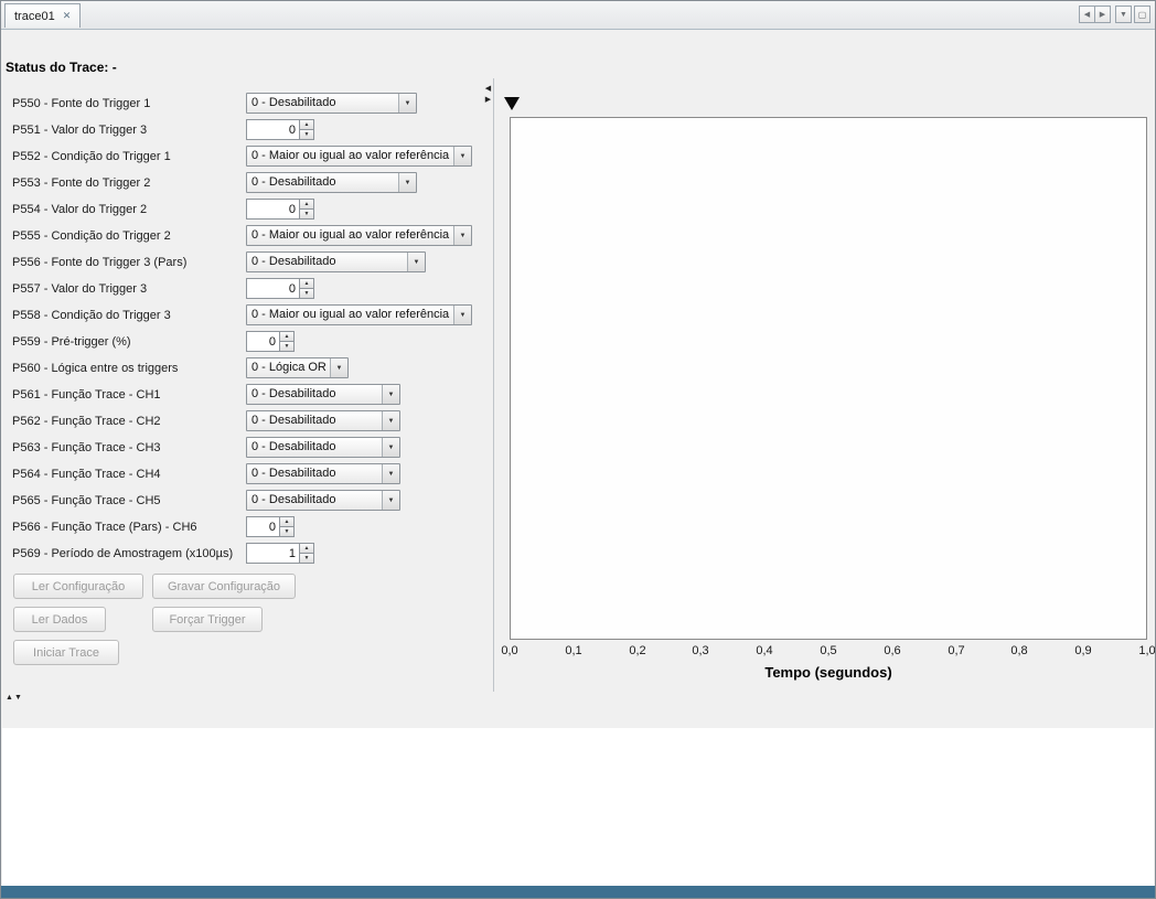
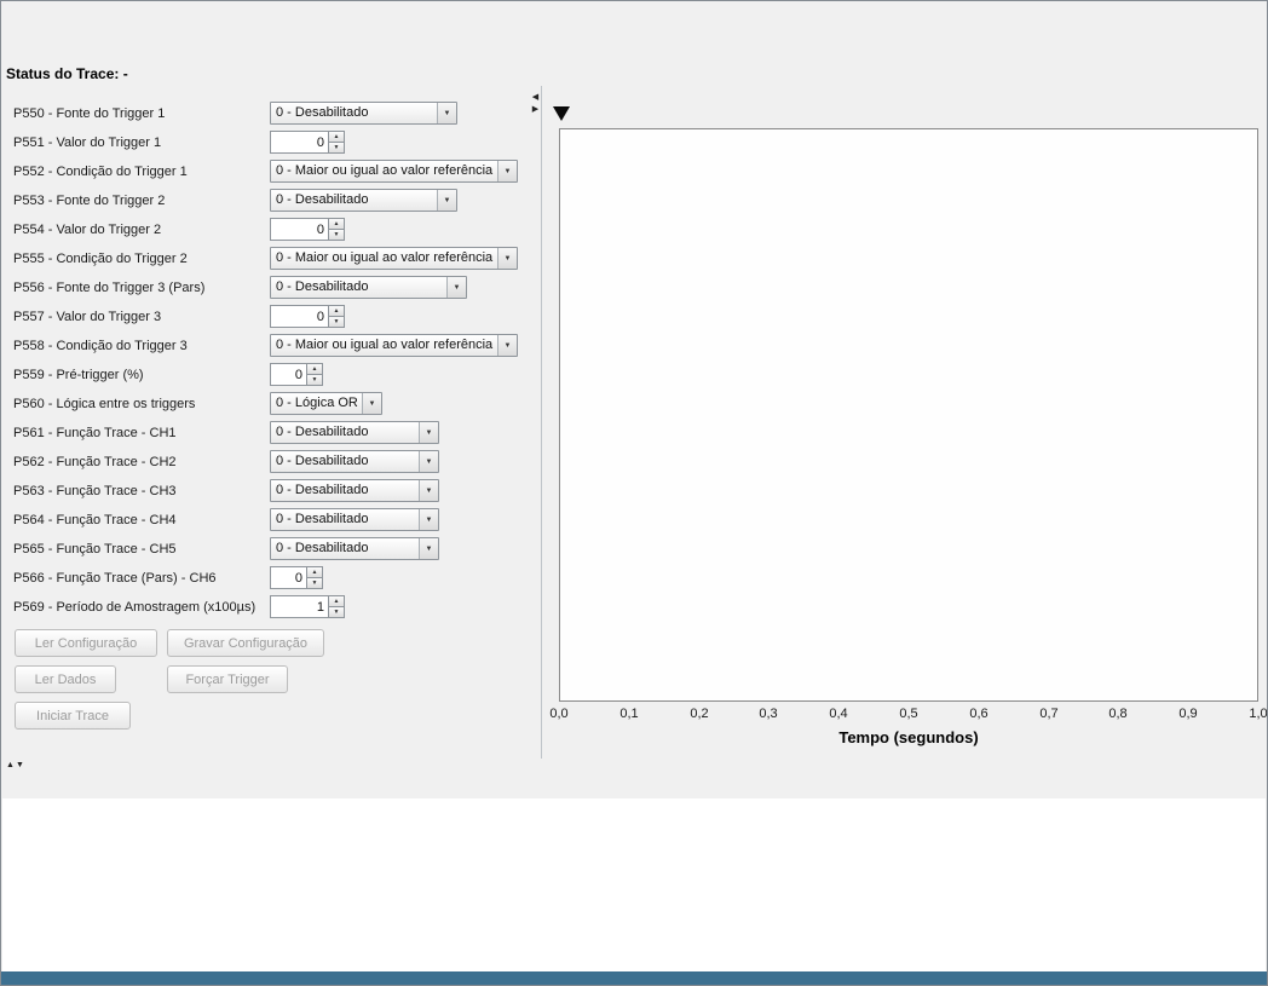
- trace01
- ✕
- ▢
  Status do Trace: -
  P550 - Fonte do Trigger 1
  0 - Desabilitado
- P551 - Valor do Trigger 3
+ P551 - Valor do Trigger 1
  0
  P552 - Condição do Trigger 1
  0 - Maior ou igual ao valor referência
  P553 - Fonte do Trigger 2
  0 - Desabilitado
  P554 - Valor do Trigger 2
  0
  P555 - Condição do Trigger 2
  0 - Maior ou igual ao valor referência
  P556 - Fonte do Trigger 3 (Pars)
  0 - Desabilitado
  P557 - Valor do Trigger 3
  0
  P558 - Condição do Trigger 3
  0 - Maior ou igual ao valor referência
  P559 - Pré-trigger (%)
  0
  P560 - Lógica entre os triggers
  0 - Lógica OR
  P561 - Função Trace - CH1
  0 - Desabilitado
  P562 - Função Trace - CH2
  0 - Desabilitado
  P563 - Função Trace - CH3
  0 - Desabilitado
  P564 - Função Trace - CH4
  0 - Desabilitado
  P565 - Função Trace - CH5
  0 - Desabilitado
  P566 - Função Trace (Pars) - CH6
  0
  P569 - Período de Amostragem (x100µs)
  1
  Ler Configuração
  Gravar Configuração
  Ler Dados
  Forçar Trigger
  Iniciar Trace
  0,0
  0,1
  0,2
  0,3
  0,4
  0,5
  0,6
  0,7
  0,8
  0,9
  1,0
  Tempo (segundos)
